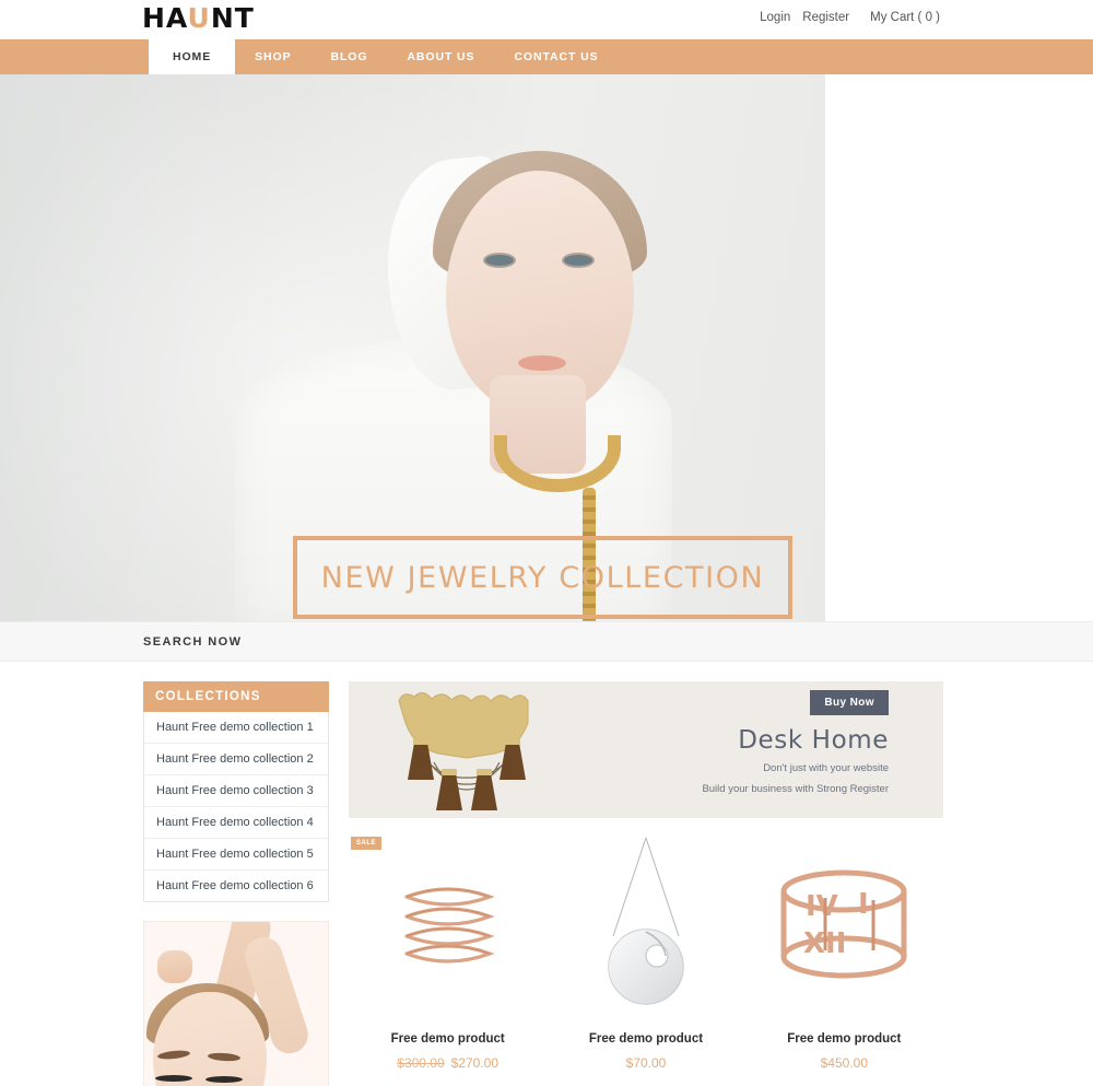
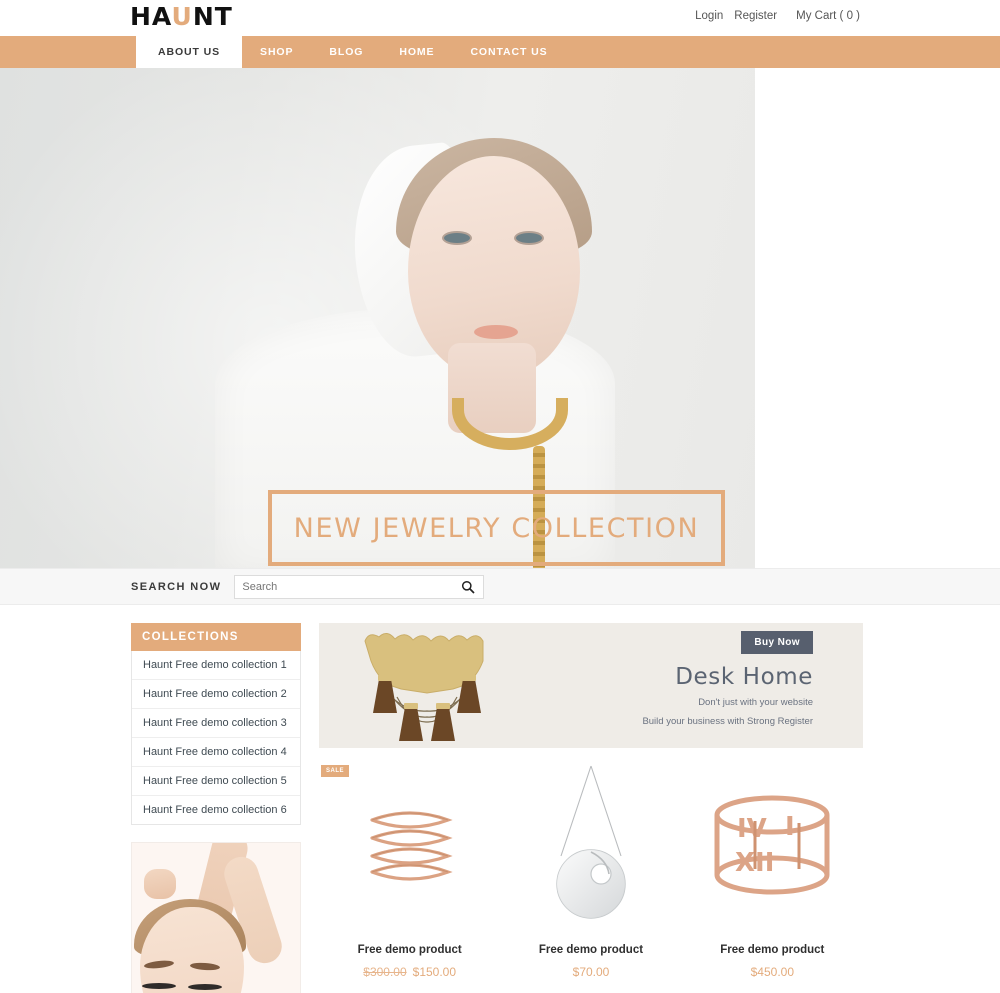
  HAUNT
  Login
  Register
  My Cart ( 0 )
- HOME
+ ABOUT US
  SHOP
  BLOG
- ABOUT US
+ HOME
  CONTACT US
  NEW JEWELRY COLLECTION
  SEARCH NOW
+ Search
  COLLECTIONS
  Haunt Free demo collection 1
  Haunt Free demo collection 2
  Haunt Free demo collection 3
  Haunt Free demo collection 4
  Haunt Free demo collection 5
  Haunt Free demo collection 6
  Buy Now
  Desk Home
  Don't just with your website
  Build your business with Strong Register
  Free demo product
- $300.00 $270.00
+ $300.00 $150.00
  Free demo product
  $70.00
  IV
  I
  XII
  Free demo product
  $450.00
